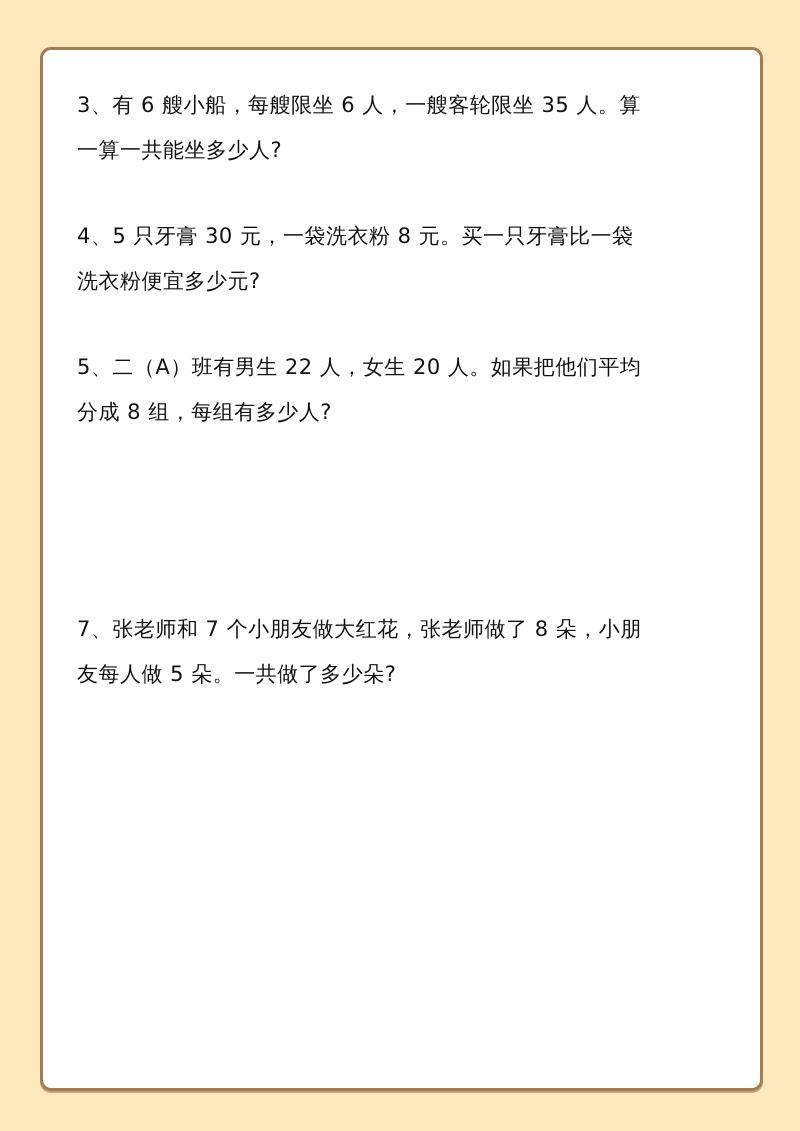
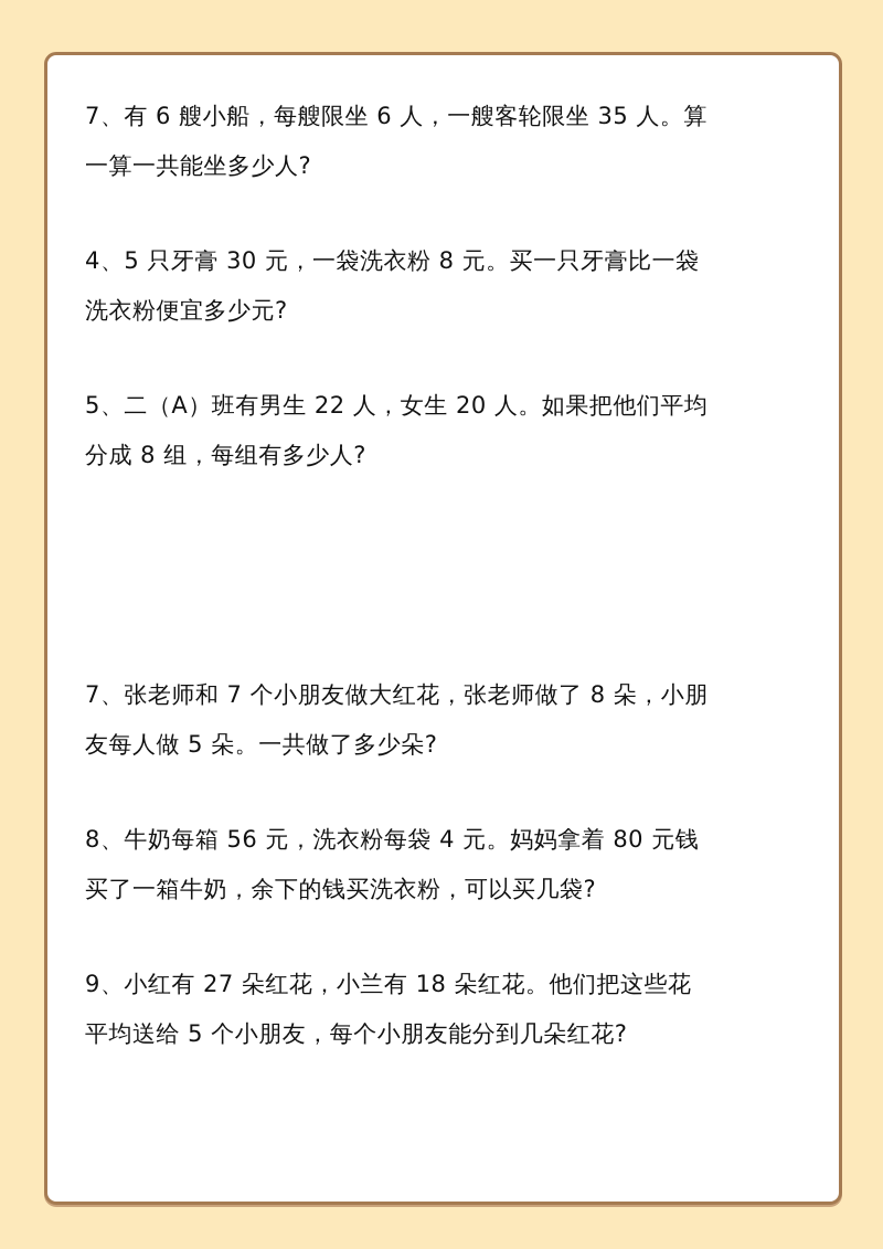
- 3、有 6 艘小船，每艘限坐 6 人，一艘客轮限坐 35 人。算
+ 7、有 6 艘小船，每艘限坐 6 人，一艘客轮限坐 35 人。算
  一算一共能坐多少人?
  4、5 只牙膏 30 元，一袋洗衣粉 8 元。买一只牙膏比一袋
  洗衣粉便宜多少元?
  5、二（A）班有男生 22 人，女生 20 人。如果把他们平均
  分成 8 组，每组有多少人?
  7、张老师和 7 个小朋友做大红花，张老师做了 8 朵，小朋
  友每人做 5 朵。一共做了多少朵?
+ 8、牛奶每箱 56 元，洗衣粉每袋 4 元。妈妈拿着 80 元钱
+ 买了一箱牛奶，余下的钱买洗衣粉，可以买几袋?
+ 9、小红有 27 朵红花，小兰有 18 朵红花。他们把这些花
+ 平均送给 5 个小朋友，每个小朋友能分到几朵红花?
